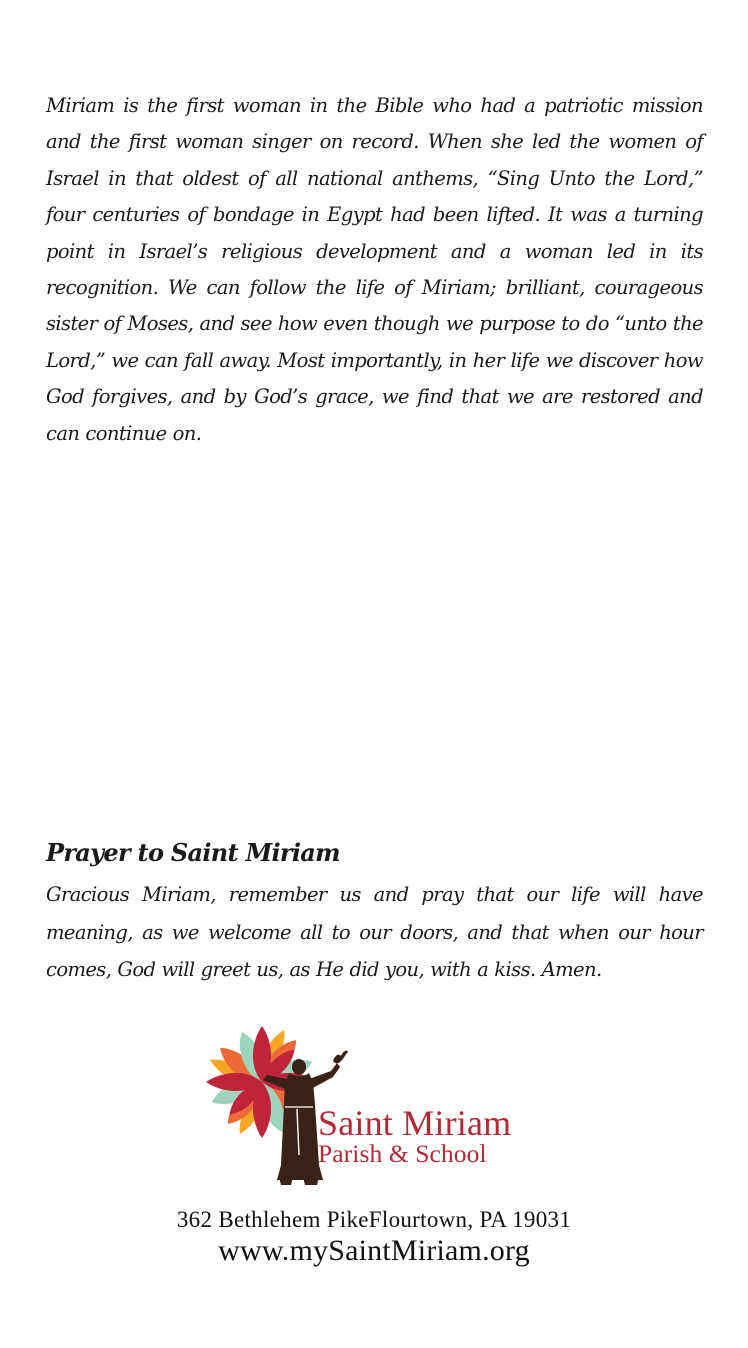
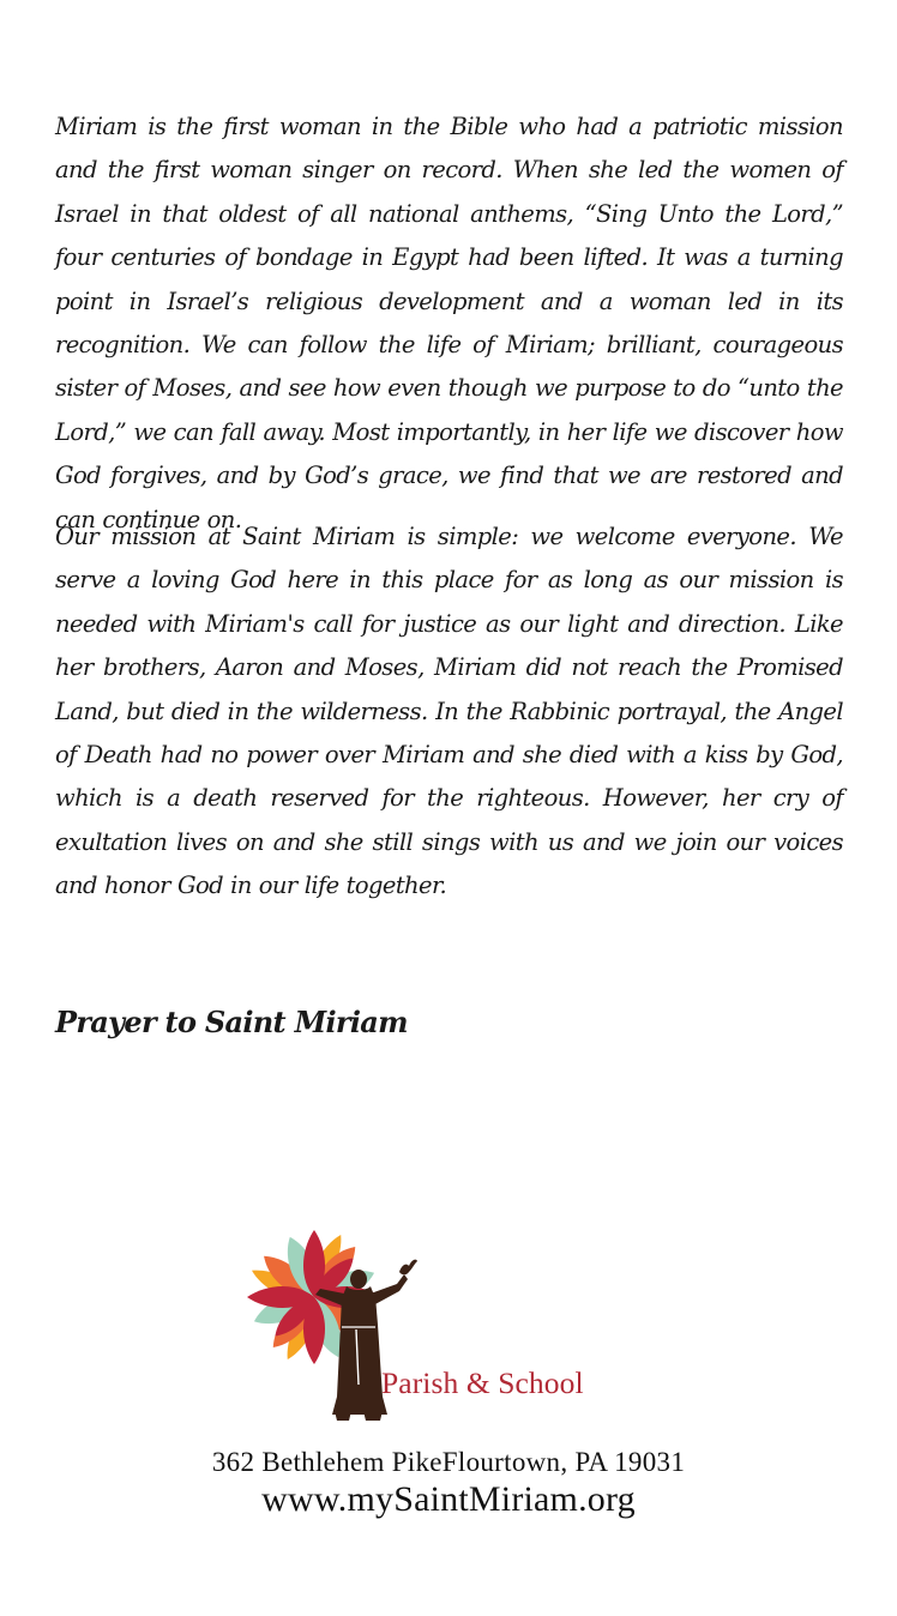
  Miriam is the first woman in the Bible who had a patriotic mission and the first woman singer on record. When she led the women of Israel in that oldest of all national anthems, “Sing Unto the Lord,” four centuries of bondage in Egypt had been lifted. It was a turning point in Israel’s religious development and a woman led in its recognition. We can follow the life of Miriam; brilliant, courageous sister of Moses, and see how even though we purpose to do “unto the Lord,” we can fall away. Most importantly, in her life we discover how God forgives, and by God’s grace, we find that we are restored and can continue on.
+ Our mission at Saint Miriam is simple: we welcome everyone. We serve a loving God here in this place for as long as our mission is needed with Miriam's call for justice as our light and direction. Like her brothers, Aaron and Moses, Miriam did not reach the Promised Land, but died in the wilderness. In the Rabbinic portrayal, the Angel of Death had no power over Miriam and she died with a kiss by God, which is a death reserved for the righteous. However, her cry of exultation lives on and she still sings with us and we join our voices and honor God in our life together.
  Prayer to Saint Miriam
- Gracious Miriam, remember us and pray that our life will have meaning, as we welcome all to our doors, and that when our hour comes, God will greet us, as He did you, with a kiss. Amen.
- Saint Miriam
  Parish & School
  362 Bethlehem PikeFlourtown, PA 19031
  www.mySaintMiriam.org
